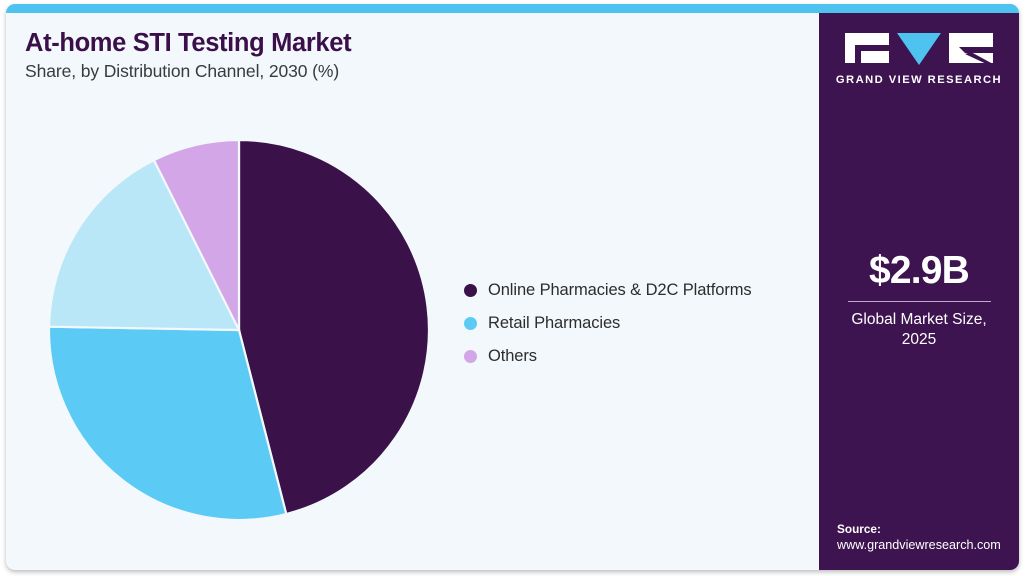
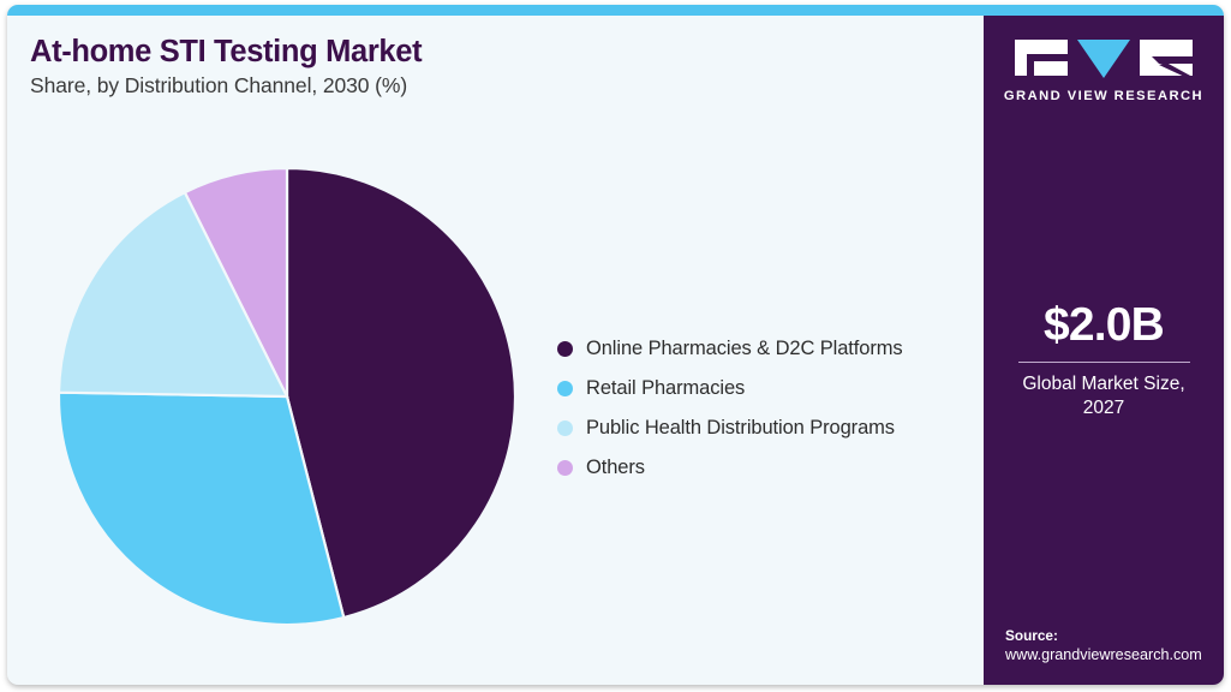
  At-home STI Testing Market
  Share, by Distribution Channel, 2030 (%)
  Online Pharmacies & D2C Platforms
  Retail Pharmacies
+ Public Health Distribution Programs
  Others
  GRAND VIEW RESEARCH
- $2.9B
+ $2.0B
- Global Market Size, 2025
+ Global Market Size, 2027
  Source:
  www.grandviewresearch.com
